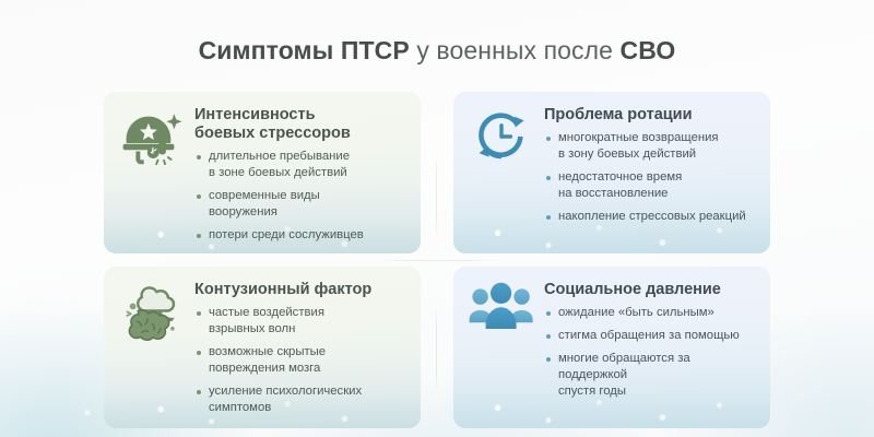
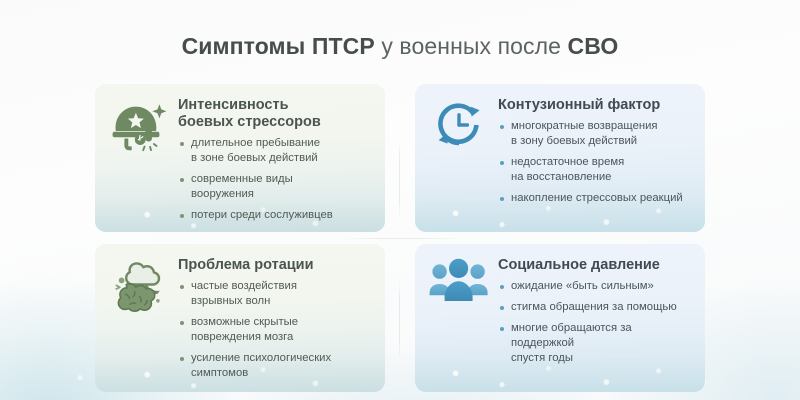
  Симптомы ПТСР у военных после СВО
  Интенсивность
  боевых стрессоров
  длительное пребывание
  в зоне боевых действий
  современные виды
  вооружения
  потери среди сослуживцев
- Проблема ротации
+ Контузионный фактор
  многократные возвращения
  в зону боевых действий
  недостаточное время
  на восстановление
  накопление стрессовых реакций
- Контузионный фактор
+ Проблема ротации
  частые воздействия
  взрывных волн
  возможные скрытые
  повреждения мозга
  усиление психологических
  симптомов
  Социальное давление
  ожидание «быть сильным»
  стигма обращения за помощью
  многие обращаются за поддержкой
  спустя годы
